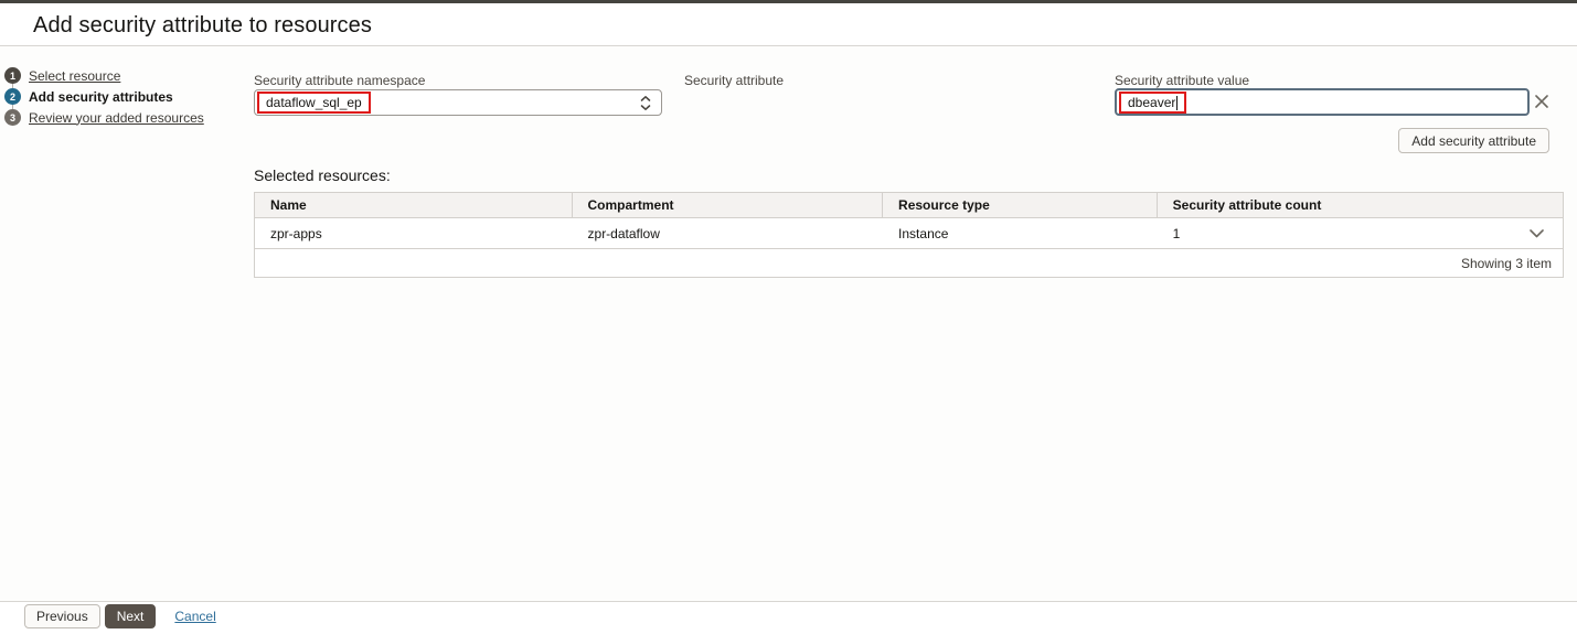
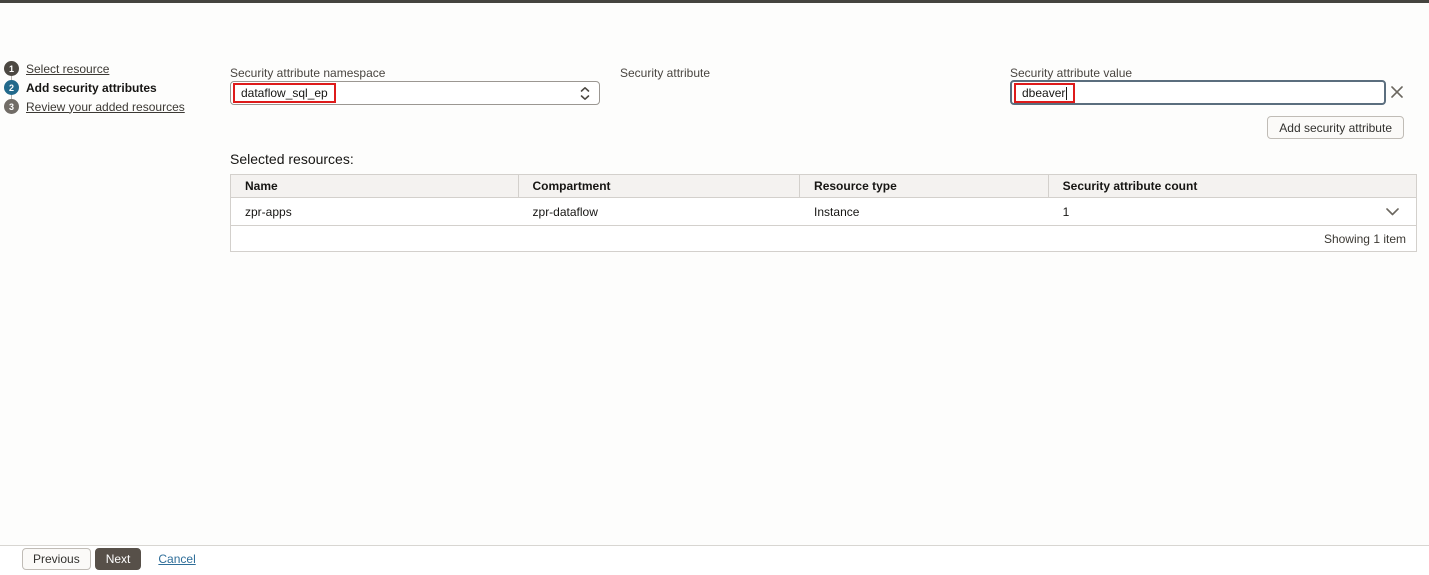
- Add security attribute to resources
  1
  Select resource
  2
  Add security attributes
  3
  Review your added resources
  Security attribute namespace
  Security attribute
  Security attribute value
  dataflow_sql_ep
  dbeaver
  Add security attribute
  Selected resources:
  Name
  Compartment
  Resource type
  Security attribute count
  zpr-apps
  zpr-dataflow
  Instance
  1
- Showing 3 item
+ Showing 1 item
  Previous
  Next
  Cancel
